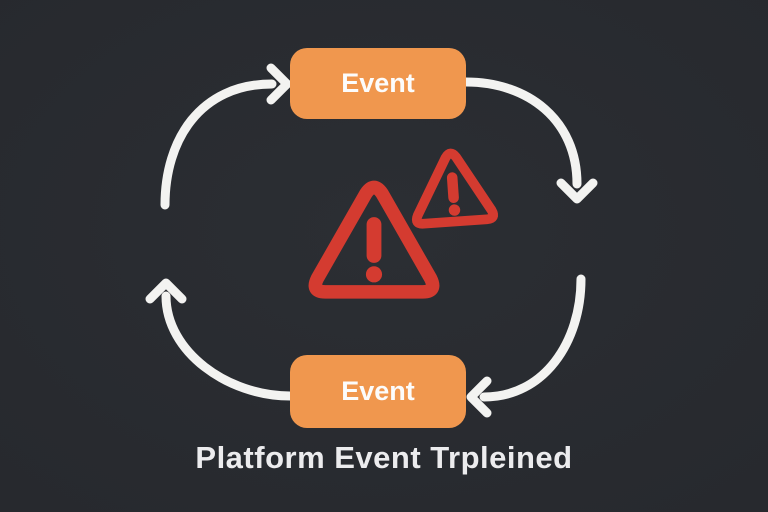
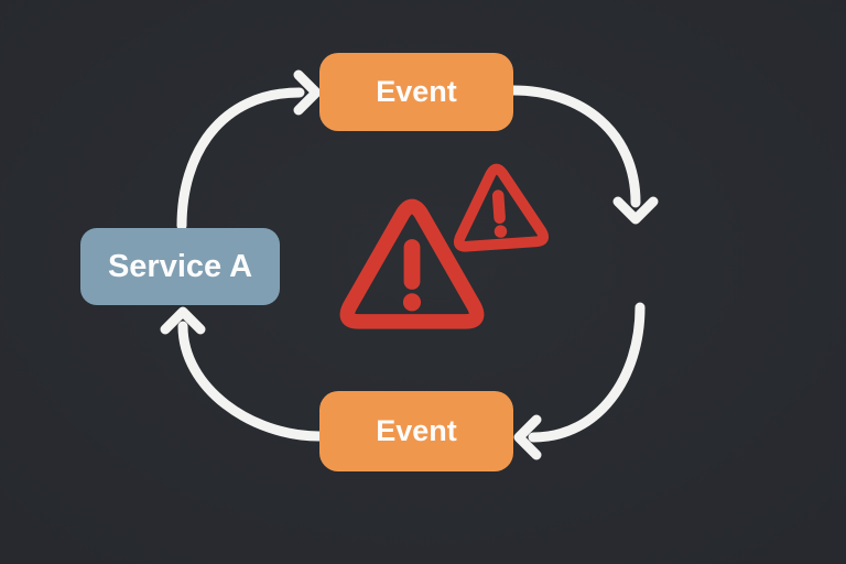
  Event
+ Service A
  Event
- Platform Event Trpleined
